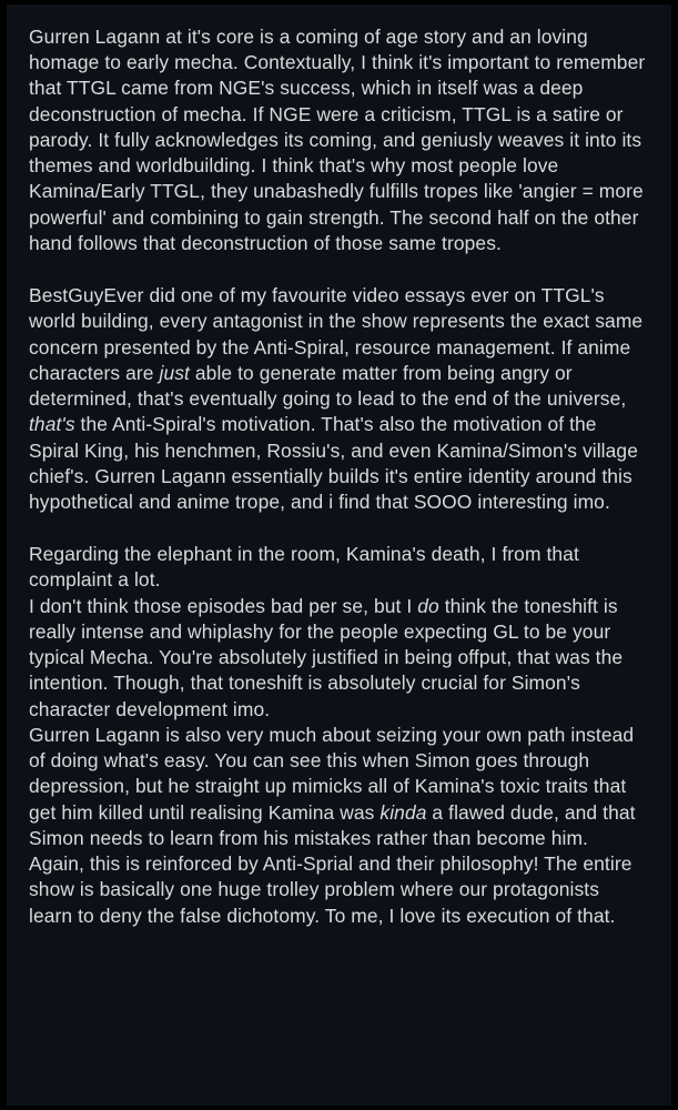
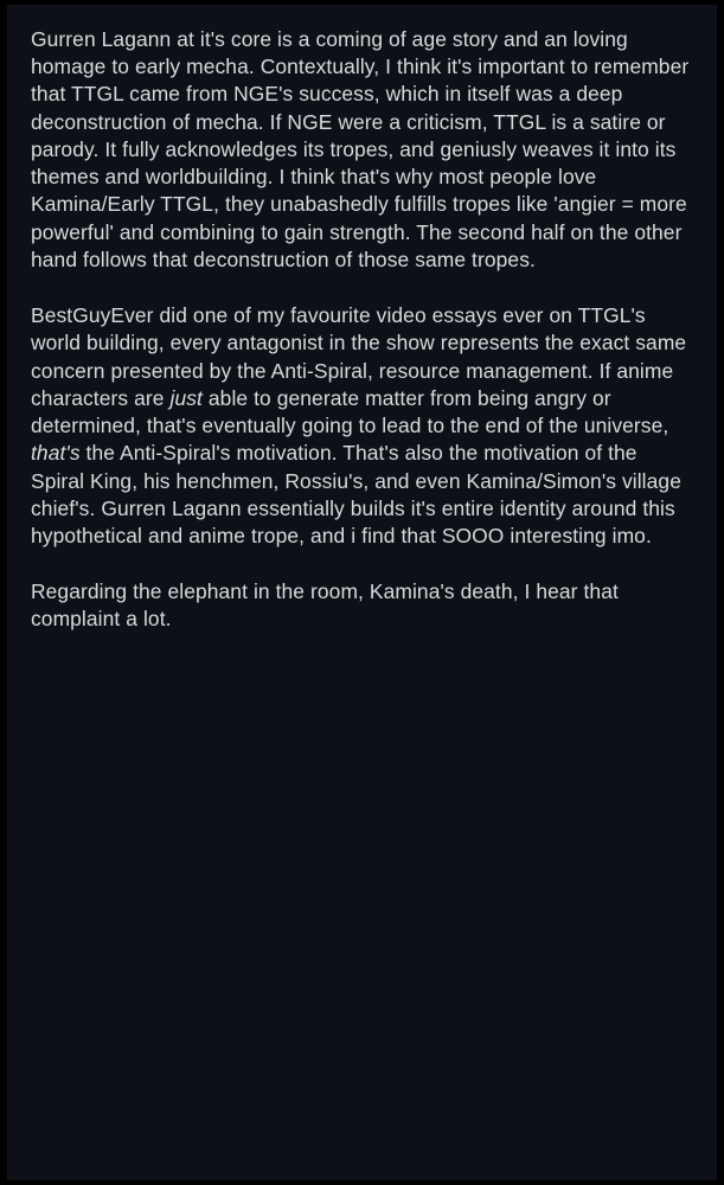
- Gurren Lagann at it's core is a coming of age story and an loving homage to early mecha. Contextually, I think it's important to remember that TTGL came from NGE's success, which in itself was a deep deconstruction of mecha. If NGE were a criticism, TTGL is a satire or parody. It fully acknowledges its coming, and geniusly weaves it into its themes and worldbuilding. I think that's why most people love Kamina/Early TTGL, they unabashedly fulfills tropes like 'angier = more powerful' and combining to gain strength. The second half on the other hand follows that deconstruction of those same tropes.
+ Gurren Lagann at it's core is a coming of age story and an loving homage to early mecha. Contextually, I think it's important to remember that TTGL came from NGE's success, which in itself was a deep deconstruction of mecha. If NGE were a criticism, TTGL is a satire or parody. It fully acknowledges its tropes, and geniusly weaves it into its themes and worldbuilding. I think that's why most people love Kamina/Early TTGL, they unabashedly fulfills tropes like 'angier = more powerful' and combining to gain strength. The second half on the other hand follows that deconstruction of those same tropes.
  BestGuyEver did one of my favourite video essays ever on TTGL's world building, every antagonist in the show represents the exact same concern presented by the Anti-Spiral, resource management. If anime characters are just able to generate matter from being angry or determined, that's eventually going to lead to the end of the universe, that's the Anti-Spiral's motivation. That's also the motivation of the Spiral King, his henchmen, Rossiu's, and even Kamina/Simon's village chief's. Gurren Lagann essentially builds it's entire identity around this hypothetical and anime trope, and i find that SOOO interesting imo.
- Regarding the elephant in the room, Kamina's death, I from that complaint a lot.
+ Regarding the elephant in the room, Kamina's death, I hear that complaint a lot.
- I don't think those episodes bad per se, but I do think the toneshift is really intense and whiplashy for the people expecting GL to be your typical Mecha. You're absolutely justified in being offput, that was the intention. Though, that toneshift is absolutely crucial for Simon's character development imo.
- Gurren Lagann is also very much about seizing your own path instead of doing what's easy. You can see this when Simon goes through depression, but he straight up mimicks all of Kamina's toxic traits that get him killed until realising Kamina was kinda a flawed dude, and that Simon needs to learn from his mistakes rather than become him. Again, this is reinforced by Anti-Sprial and their philosophy! The entire show is basically one huge trolley problem where our protagonists learn to deny the false dichotomy. To me, I love its execution of that.
